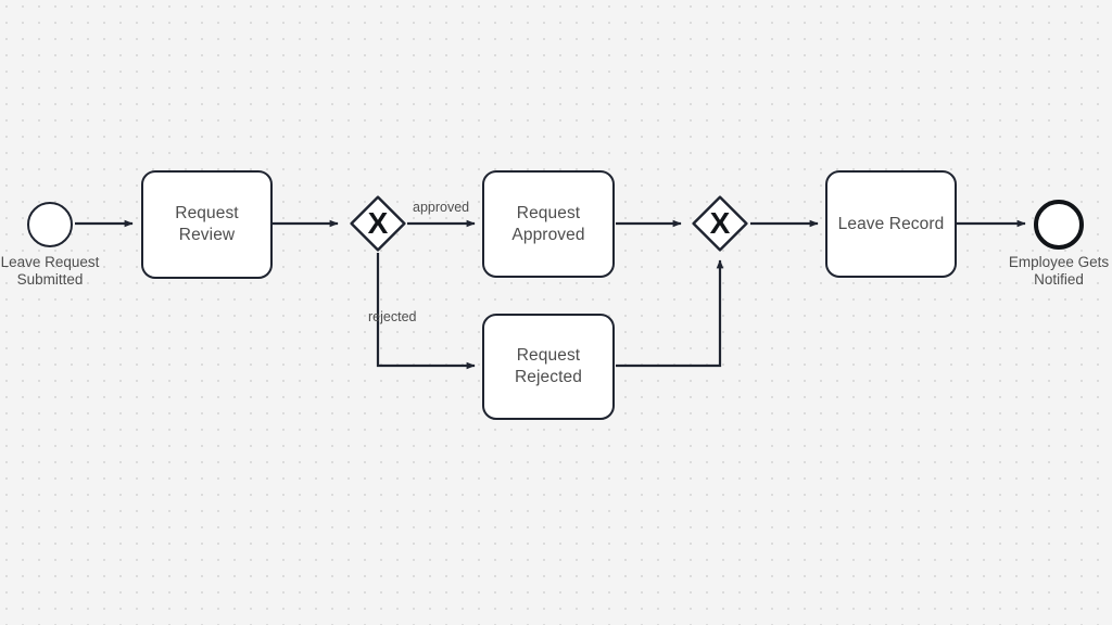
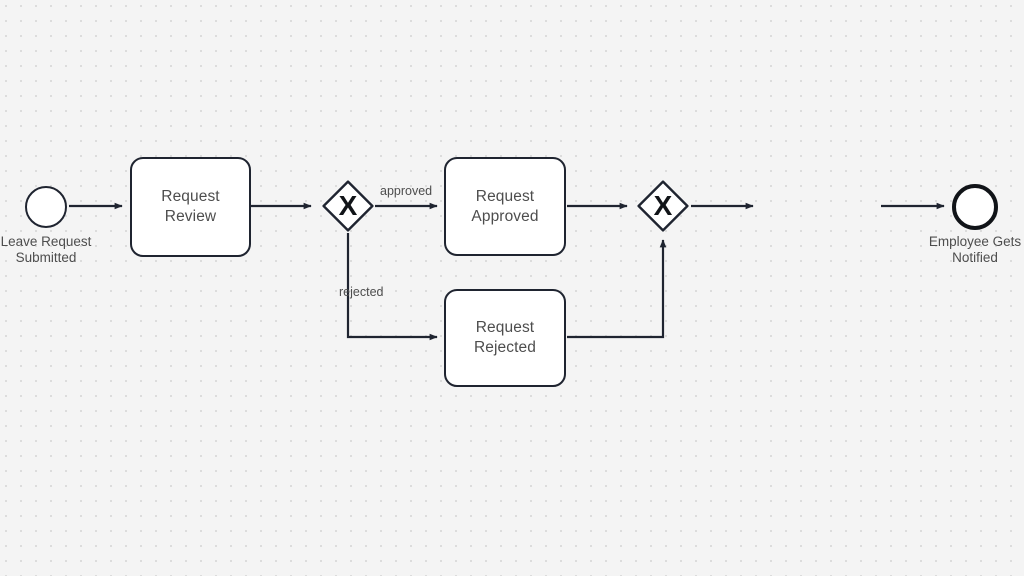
  Leave Request
  Submitted
  Request
  Review
  X
  approved
  rejected
  Request
  Approved
  Request
  Rejected
  X
- Leave Record
  Employee Gets
  Notified
